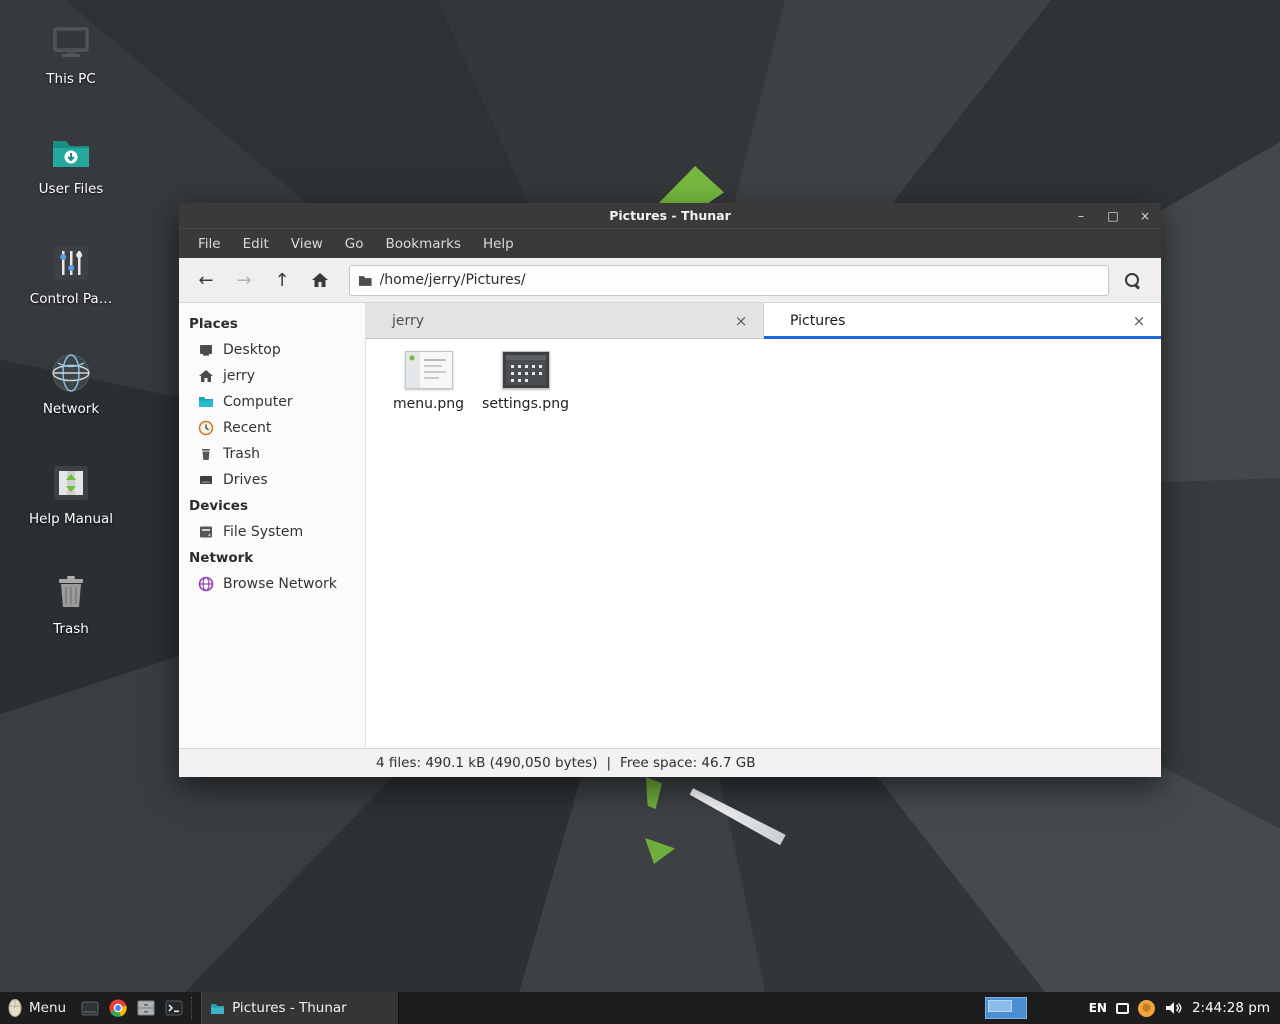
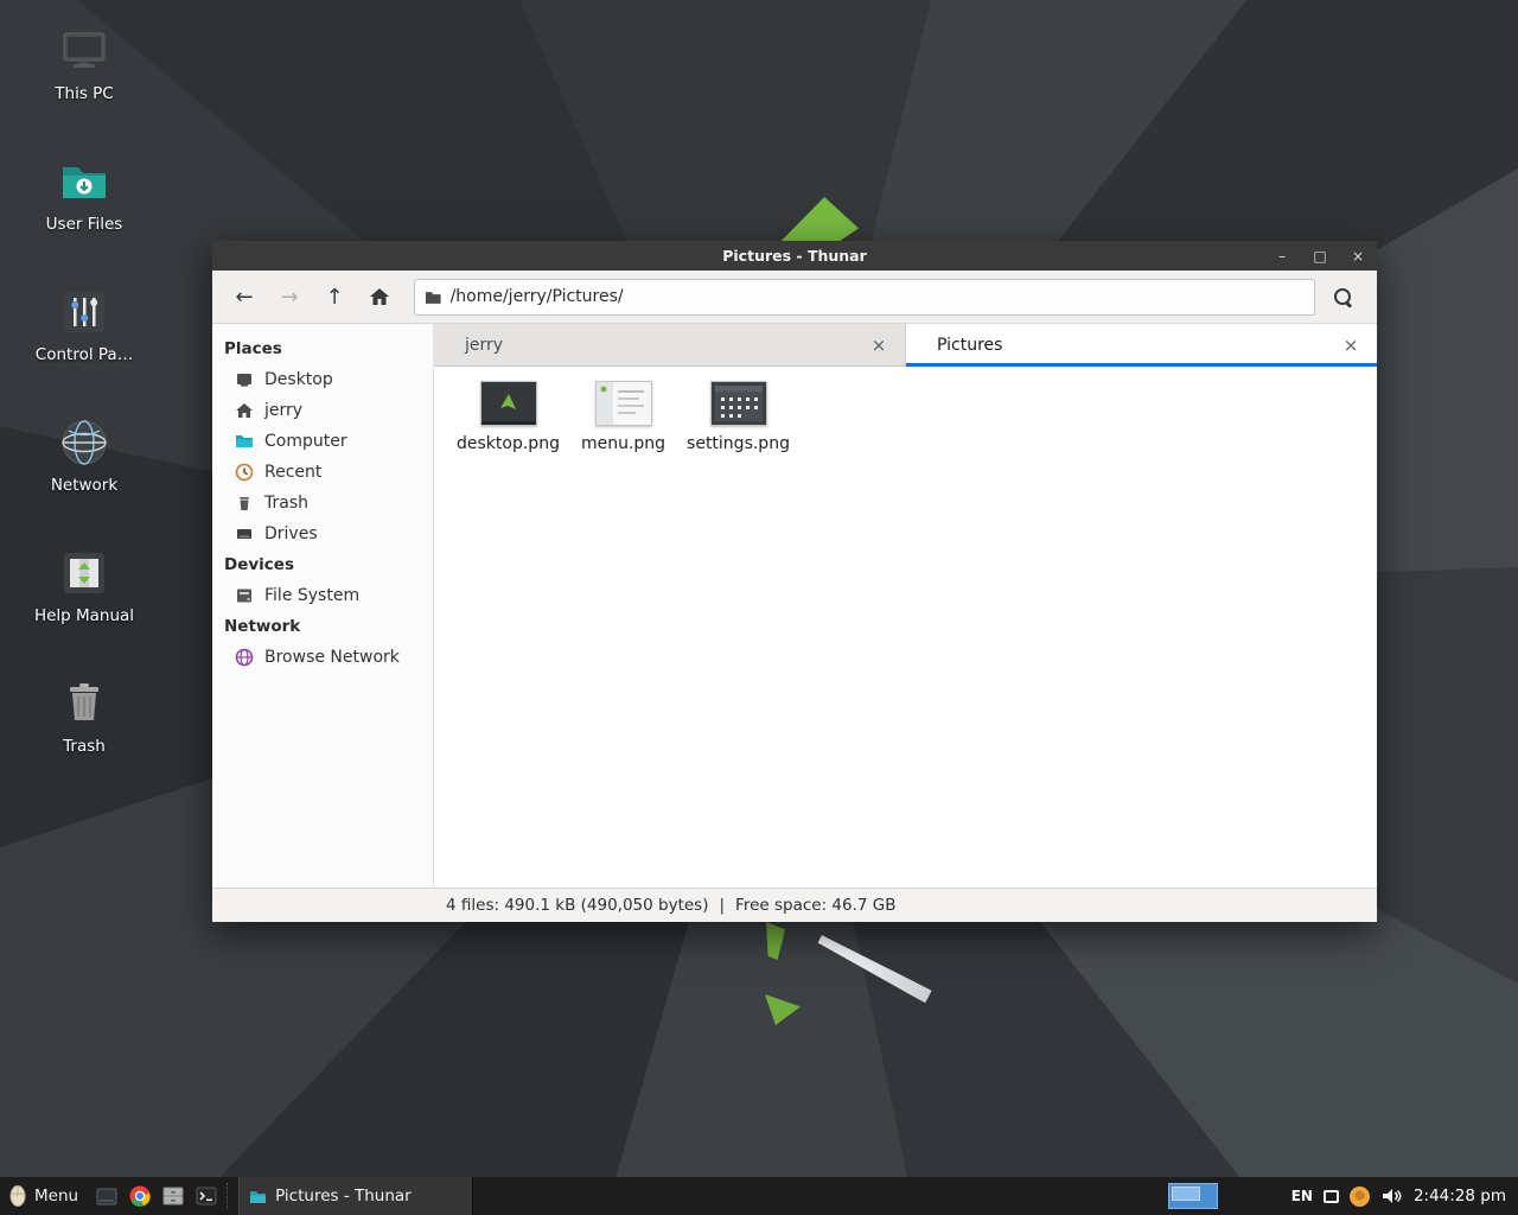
  This PC
  User Files
  Control Pa…
  Network
  Help Manual
  Trash
  Pictures - Thunar
  –
  □
  ×
- File
- Edit
- View
- Go
- Bookmarks
- Help
  ←
  →
  ↑
  /home/jerry/Pictures/
  Places
  Desktop
  jerry
  Computer
  Recent
  Trash
  Drives
  Devices
  File System
  Network
  Browse Network
  jerry
  ×
  Pictures
  ×
+ desktop.png
  menu.png
  settings.png
  4 files: 490.1 kB (490,050 bytes)
  |
  Free space: 46.7 GB
  Menu
  Pictures - Thunar
  EN
  2:44:28 pm
